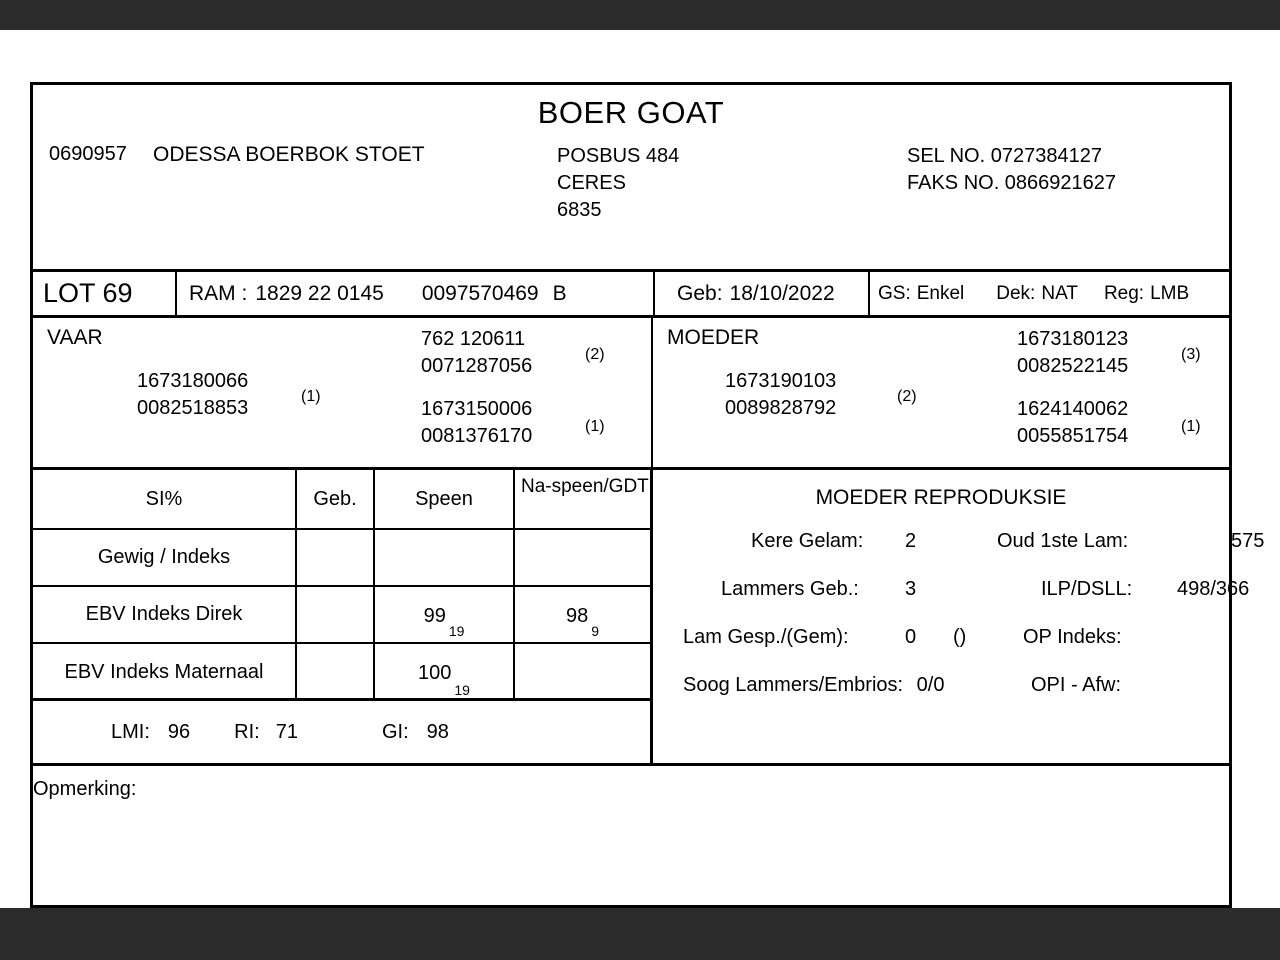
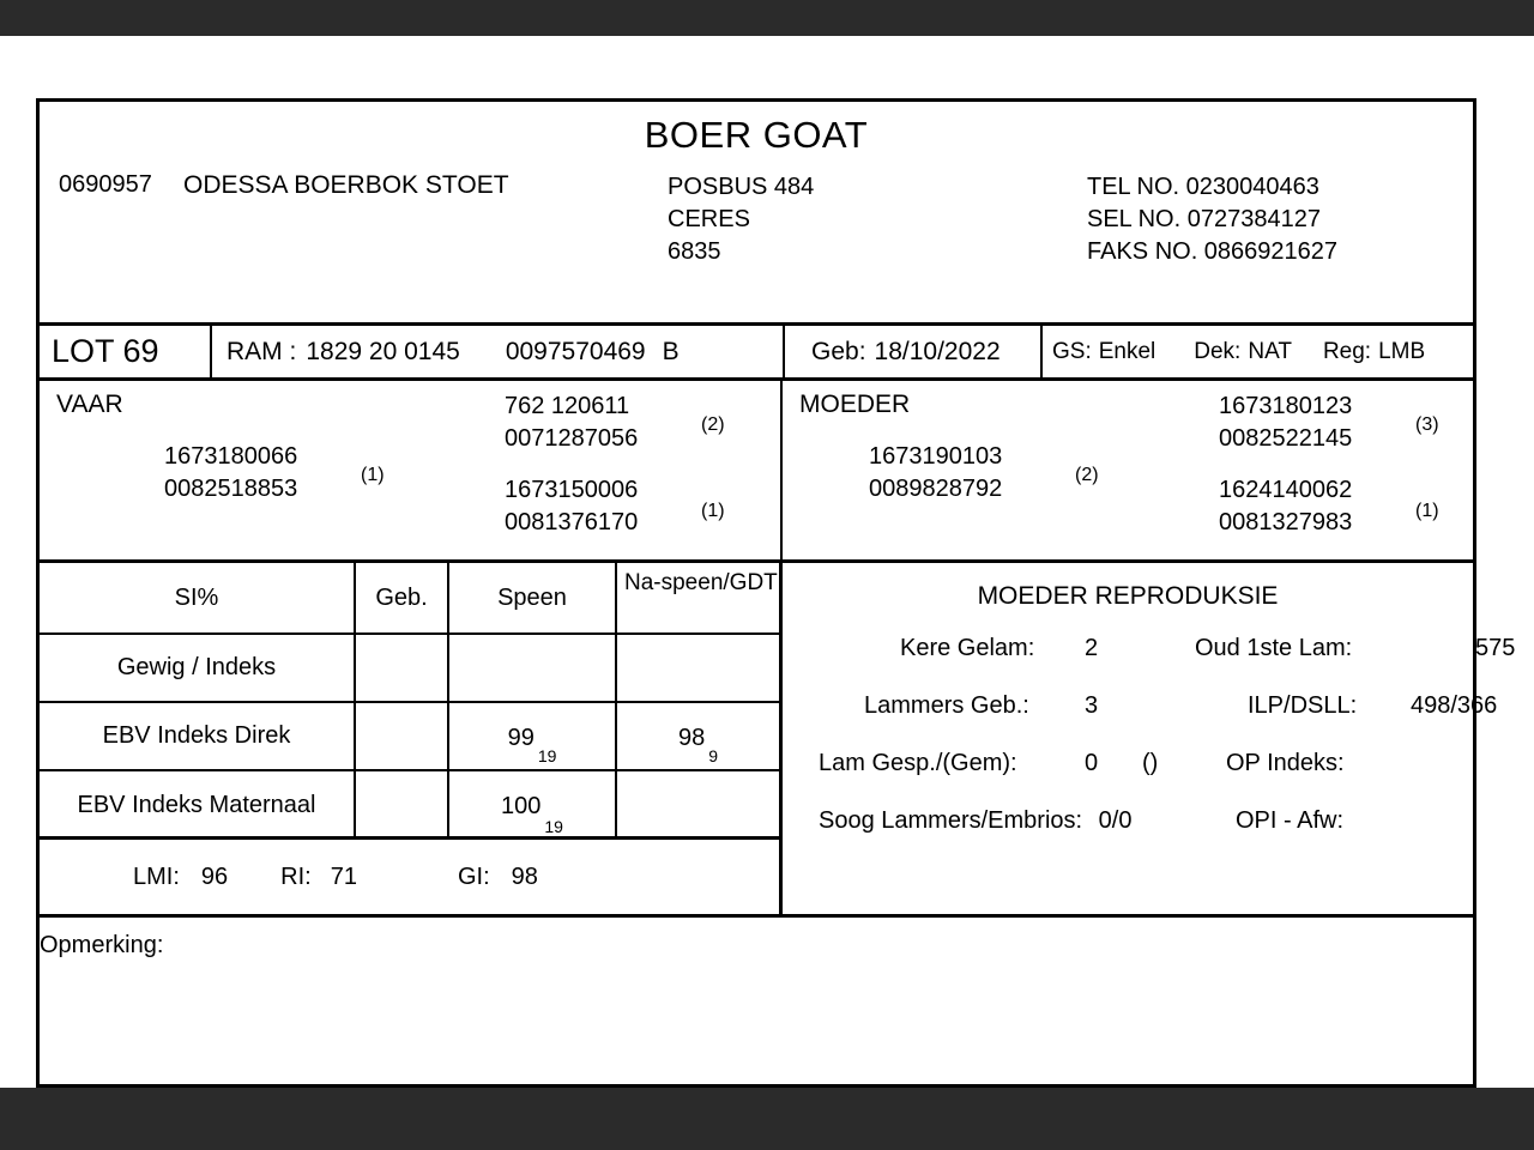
  BOER GOAT
  0690957
  ODESSA BOERBOK STOET
  POSBUS 484
  CERES
  6835
+ TEL NO. 0230040463
  SEL NO. 0727384127
  FAKS NO. 0866921627
  LOT 69
  RAM :
- 1829 22 0145
+ 1829 20 0145
  0097570469
  B
  Geb:
  18/10/2022
  GS:
  Enkel
  Dek:
  NAT
  Reg:
  LMB
  VAAR
  MOEDER
  1673180066
  0082518853
  (1)
  762 120611
  0071287056
  (2)
  1673150006
  0081376170
  (1)
  1673190103
  0089828792
  (2)
  1673180123
  0082522145
  (3)
  1624140062
- 0055851754
+ 0081327983
  (1)
  SI%
  Geb.
  Speen
  Na-speen/GDT
  Gewig / Indeks
  EBV Indeks Direk
  99
  19
  98
  9
  EBV Indeks Maternaal
  100
  19
  LMI:
  96
  RI:
  71
  GI:
  98
  MOEDER REPRODUKSIE
  Kere Gelam:
  2
  Oud 1ste Lam:
  575
  Lammers Geb.:
  3
  ILP/DSLL:
  498/366
  Lam Gesp./(Gem):
  0
  ()
  OP Indeks:
  Soog Lammers/Embrios: 0/0
  OPI - Afw:
  Opmerking:
